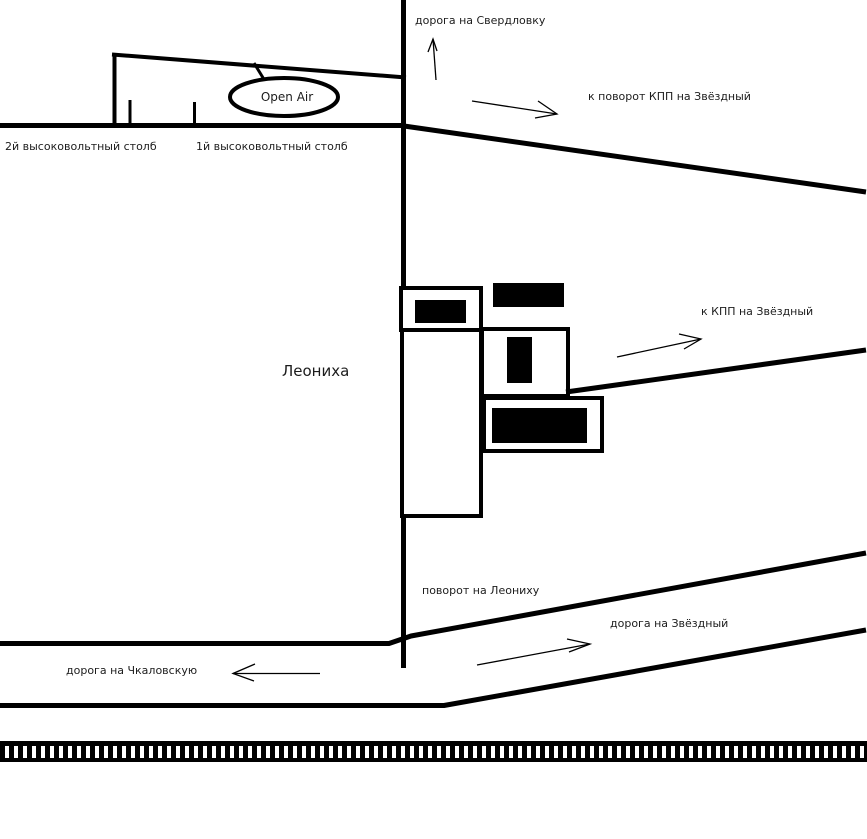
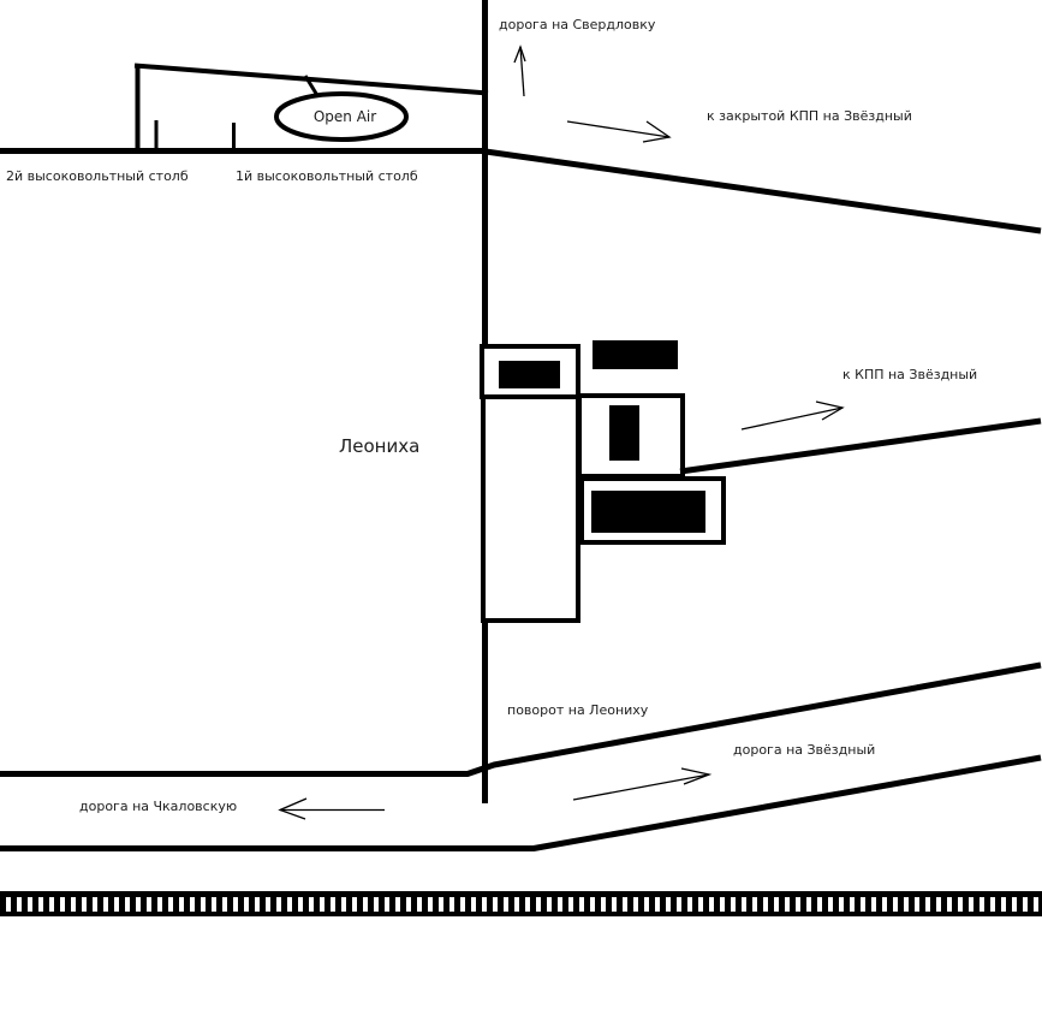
  дорога на Свердловку
- к поворот КПП на Звёздный
+ к закрытой КПП на Звёздный
  2й высоковольтный столб
  1й высоковольтный столб
  Open Air
  Леониха
  к КПП на Звёздный
  поворот на Леониху
  дорога на Звёздный
  дорога на Чкаловскую
